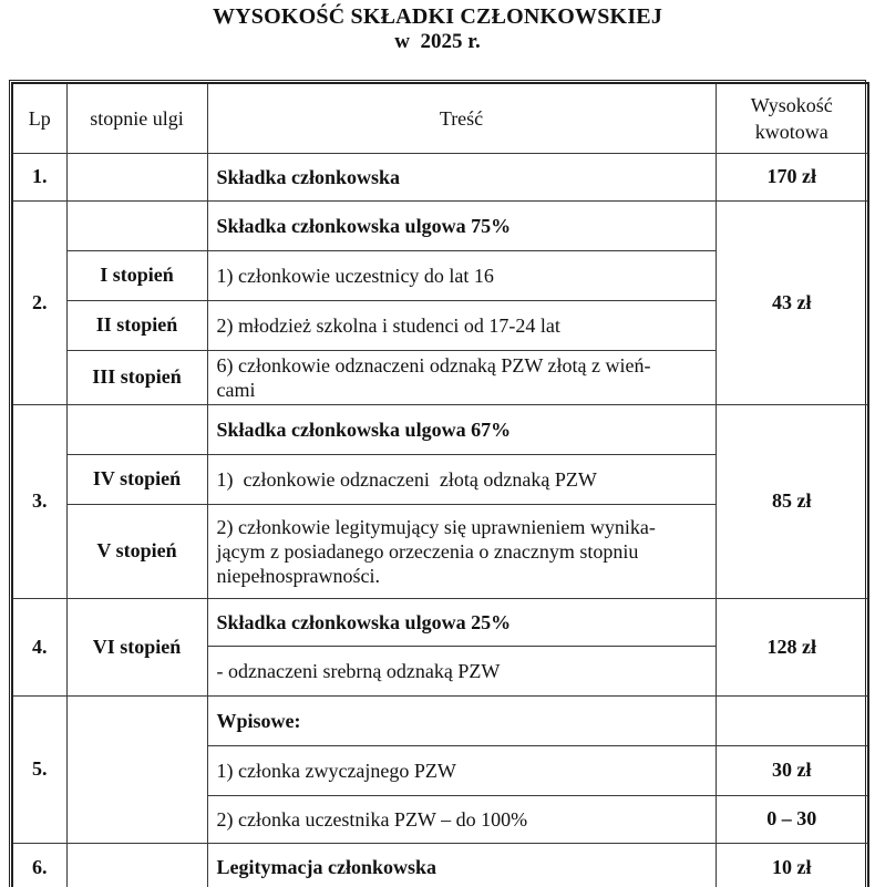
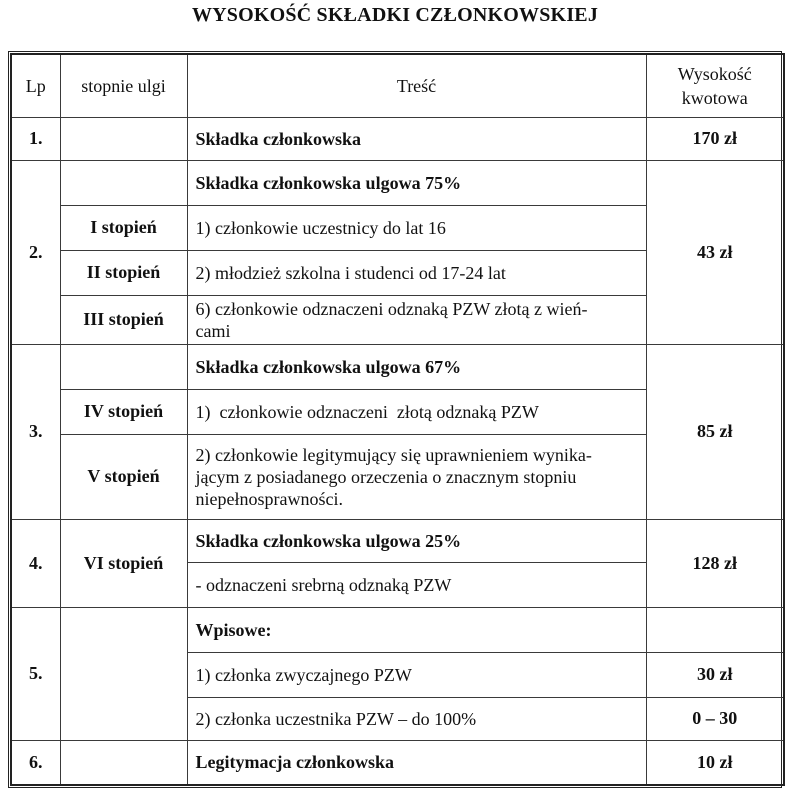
  WYSOKOŚĆ SKŁADKI CZŁONKOWSKIEJ
- w 2025 r.
  Lp	stopnie ulgi	Treść	Wysokość kwotowa
  1.		Składka członkowska	170 zł
  2.		Składka członkowska ulgowa 75%	43 zł
  I stopień	1) członkowie uczestnicy do lat 16
  II stopień	2) młodzież szkolna i studenci od 17-24 lat
  III stopień	6) członkowie odznaczeni odznaką PZW złotą z wień- cami
  3.		Składka członkowska ulgowa 67%	85 zł
  IV stopień	1) członkowie odznaczeni złotą odznaką PZW
  V stopień	2) członkowie legitymujący się uprawnieniem wynika- jącym z posiadanego orzeczenia o znacznym stopniu niepełnosprawności.
  4.	VI stopień	Składka członkowska ulgowa 25%	128 zł
  - odznaczeni srebrną odznaką PZW
  5.		Wpisowe:
  1) członka zwyczajnego PZW	30 zł
  2) członka uczestnika PZW – do 100%	0 – 30
  6.		Legitymacja członkowska	10 zł
